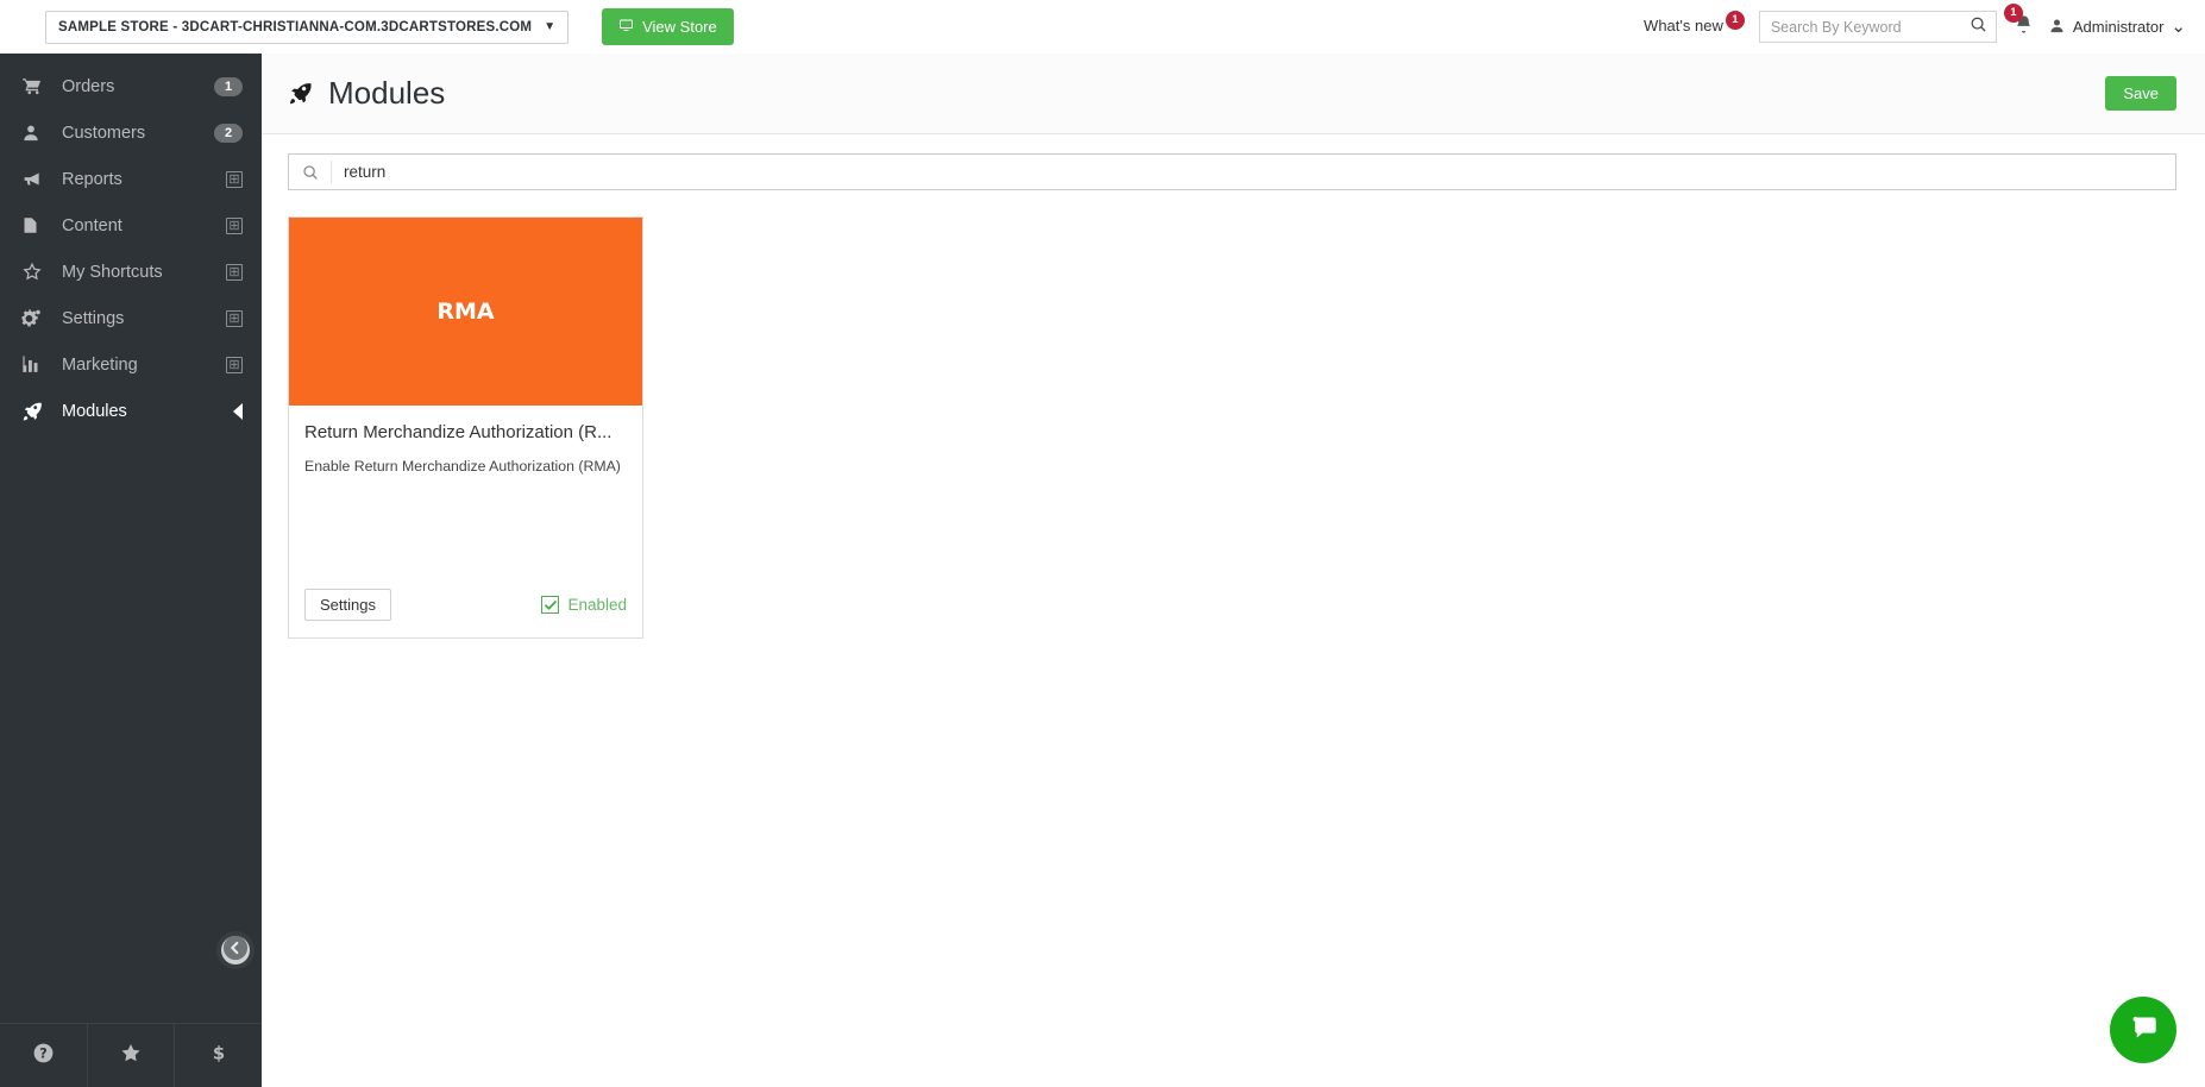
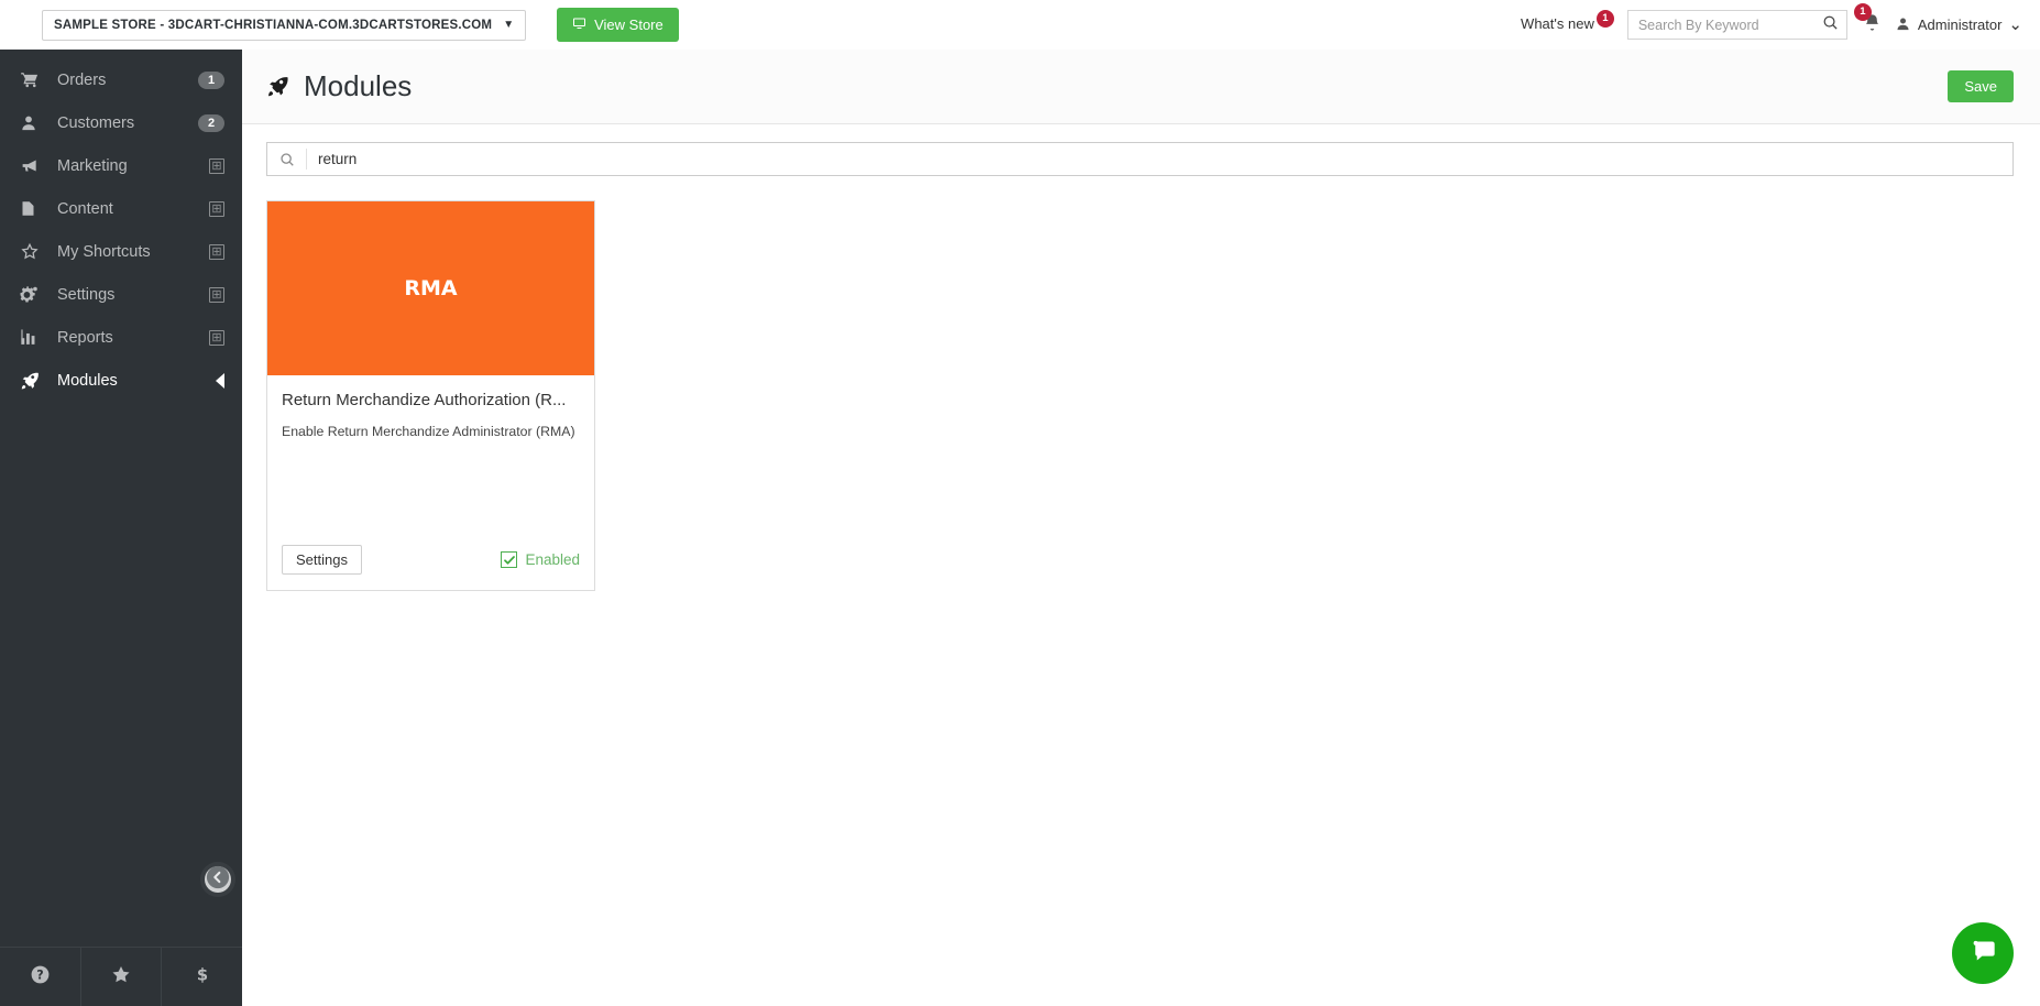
  SAMPLE STORE - 3DCART-CHRISTIANNA-COM.3DCARTSTORES.COM
  ▼
  View Store
  What's new 1
  Search By Keyword
  1
  Administrator
  ⌄
  Orders
  1
  Customers
  2
- Reports
+ Marketing
  ⊞
  Content
  ⊞
  My Shortcuts
  ⊞
  Settings
  ⊞
- Marketing
+ Reports
  ⊞
  Modules
  ?
  $
  Modules
  Save
  return
  RMA
  Return Merchandize Authorization (R...
- Enable Return Merchandize Authorization (RMA)
+ Enable Return Merchandize Administrator (RMA)
  Settings
  Enabled
